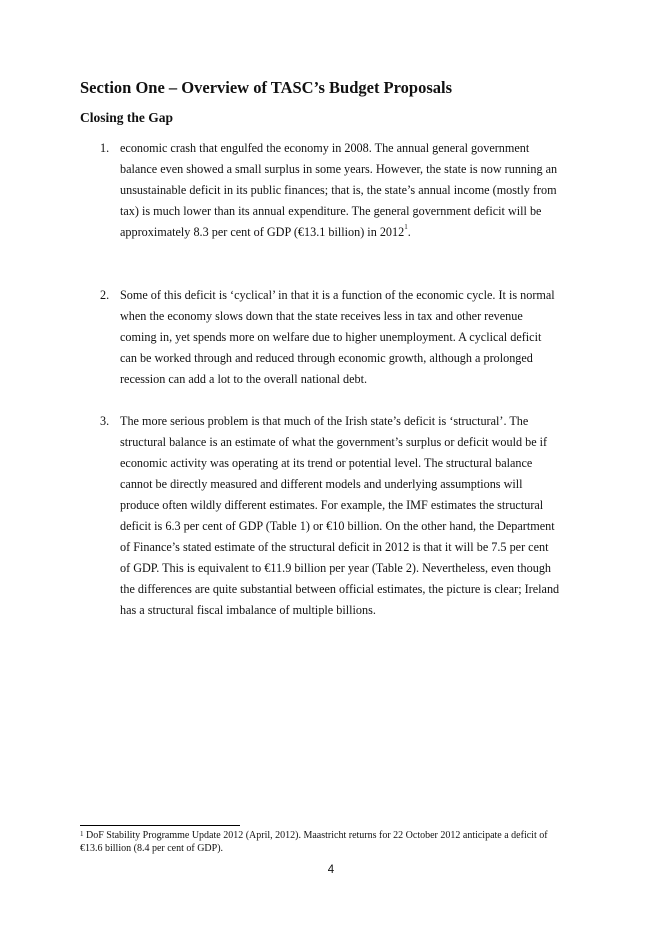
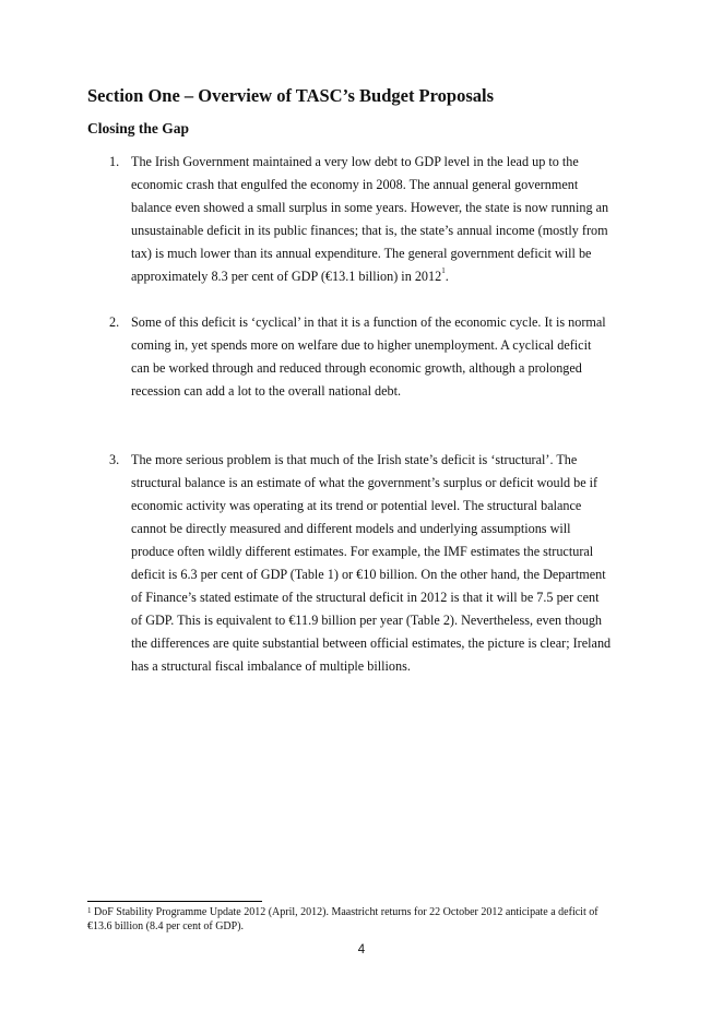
  Section One – Overview of TASC’s Budget Proposals
  Closing the Gap
  1.
+ The Irish Government maintained a very low debt to GDP level in the lead up to the
  economic crash that engulfed the economy in 2008. The annual general government
  balance even showed a small surplus in some years. However, the state is now running an
  unsustainable deficit in its public finances; that is, the state’s annual income (mostly from
  tax) is much lower than its annual expenditure. The general government deficit will be
  approximately 8.3 per cent of GDP (€13.1 billion) in 20121.
  2.
  Some of this deficit is ‘cyclical’ in that it is a function of the economic cycle. It is normal
- when the economy slows down that the state receives less in tax and other revenue
  coming in, yet spends more on welfare due to higher unemployment. A cyclical deficit
  can be worked through and reduced through economic growth, although a prolonged
  recession can add a lot to the overall national debt.
  3.
  The more serious problem is that much of the Irish state’s deficit is ‘structural’. The
  structural balance is an estimate of what the government’s surplus or deficit would be if
  economic activity was operating at its trend or potential level. The structural balance
  cannot be directly measured and different models and underlying assumptions will
  produce often wildly different estimates. For example, the IMF estimates the structural
  deficit is 6.3 per cent of GDP (Table 1) or €10 billion. On the other hand, the Department
  of Finance’s stated estimate of the structural deficit in 2012 is that it will be 7.5 per cent
  of GDP. This is equivalent to €11.9 billion per year (Table 2). Nevertheless, even though
  the differences are quite substantial between official estimates, the picture is clear; Ireland
  has a structural fiscal imbalance of multiple billions.
  1 DoF Stability Programme Update 2012 (April, 2012). Maastricht returns for 22 October 2012 anticipate a deficit of
  €13.6 billion (8.4 per cent of GDP).
  4
